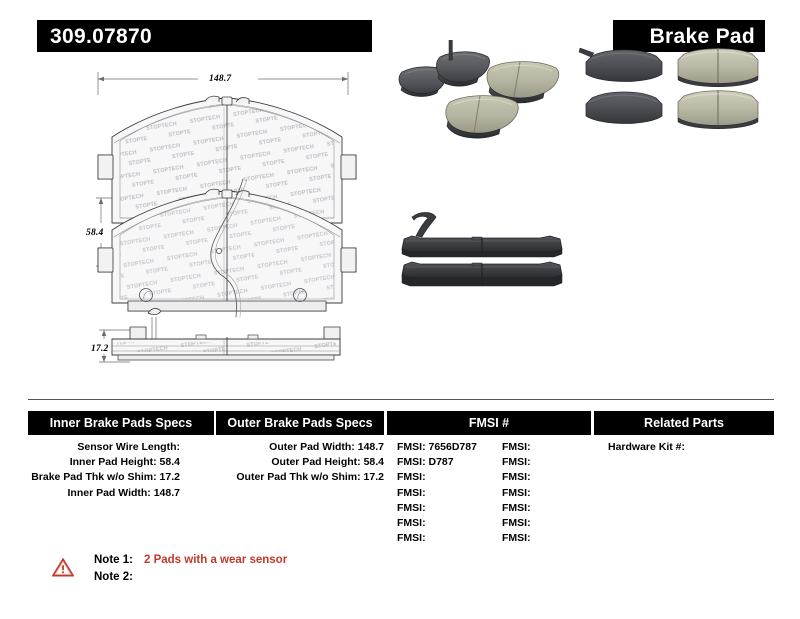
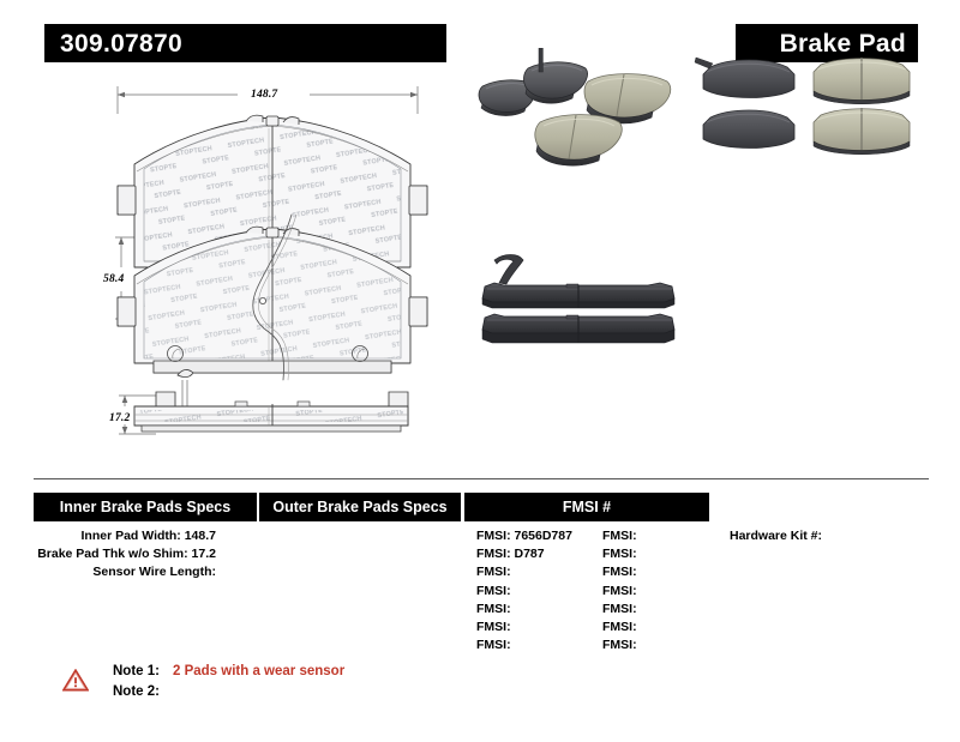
  309.07870
  Brake Pad
  148.7
  58.4
  17.2
  Inner Brake Pads Specs
  Outer Brake Pads Specs
  FMSI #
- Related Parts
- Sensor Wire Length:
+ Inner Pad Width: 148.7
- Inner Pad Height: 58.4
  Brake Pad Thk w/o Shim: 17.2
- Inner Pad Width: 148.7
+ Sensor Wire Length:
- Outer Pad Width: 148.7
- Outer Pad Height: 58.4
- Outer Pad Thk w/o Shim: 17.2
  FMSI: 7656D787
  FMSI: D787
  FMSI:
  FMSI:
  FMSI:
  FMSI:
  FMSI:
  FMSI:
  FMSI:
  FMSI:
  FMSI:
  FMSI:
  FMSI:
  FMSI:
  Hardware Kit #:
  Note 1:
  2 Pads with a wear sensor
  Note 2:
